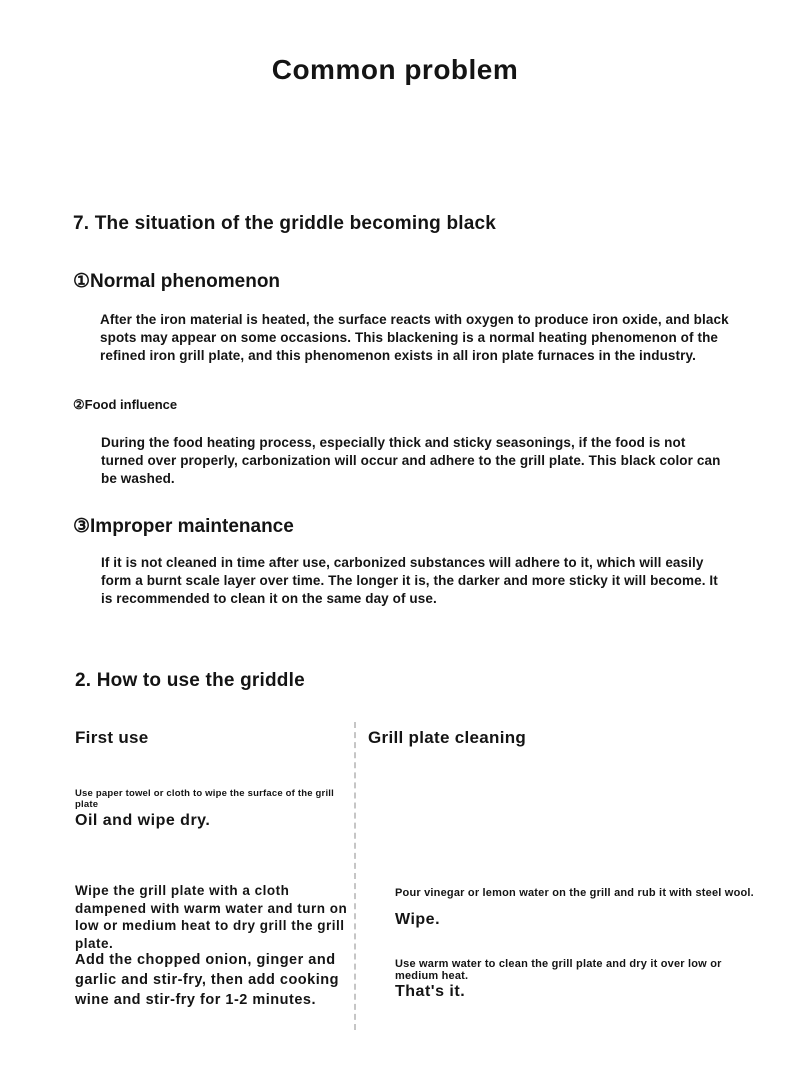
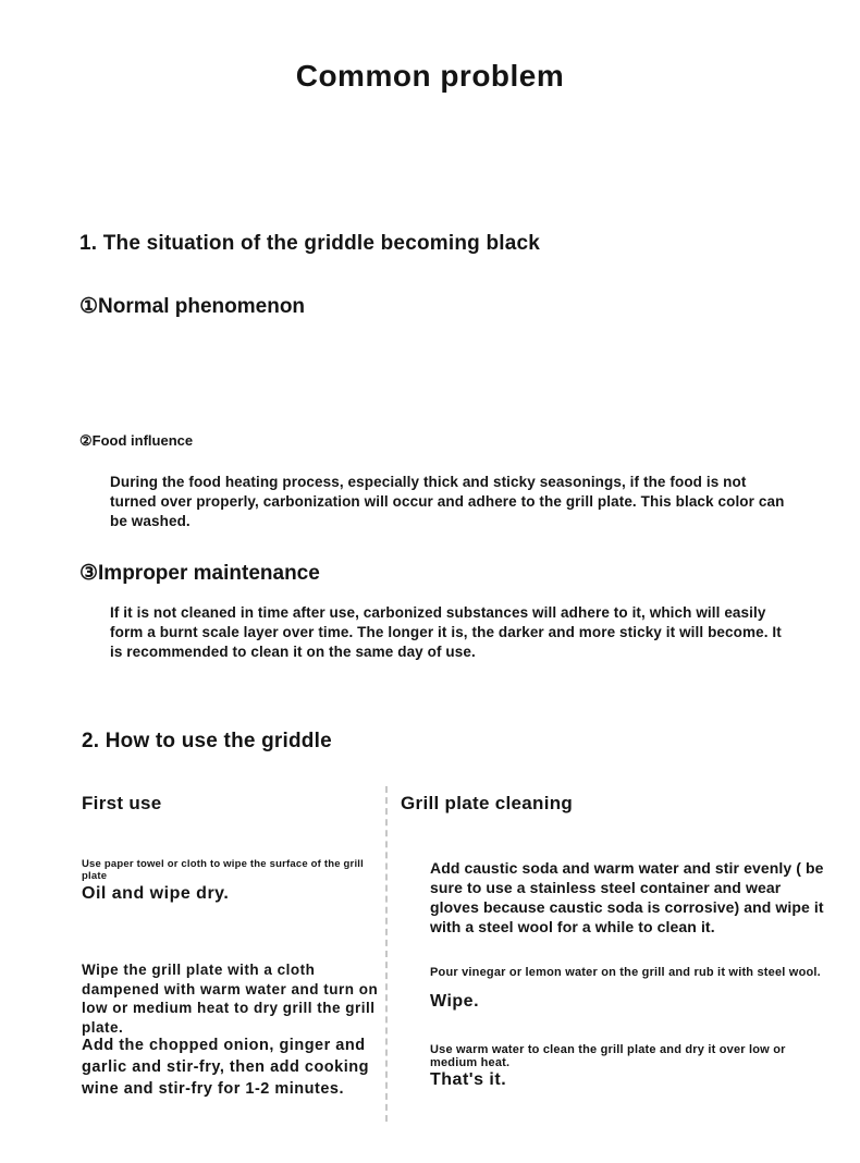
  Common problem
- 7. The situation of the griddle becoming black
+ 1. The situation of the griddle becoming black
  ①Normal phenomenon
- After the iron material is heated, the surface reacts with oxygen to produce iron oxide, and black spots may appear on some occasions. This blackening is a normal heating phenomenon of the refined iron grill plate, and this phenomenon exists in all iron plate furnaces in the industry.
  ②Food influence
  During the food heating process, especially thick and sticky seasonings, if the food is not turned over properly, carbonization will occur and adhere to the grill plate. This black color can be washed.
  ③Improper maintenance
  If it is not cleaned in time after use, carbonized substances will adhere to it, which will easily form a burnt scale layer over time. The longer it is, the darker and more sticky it will become. It is recommended to clean it on the same day of use.
  2. How to use the griddle
  First use
  Use paper towel or cloth to wipe the surface of the grill plate
  Oil and wipe dry.
  Wipe the grill plate with a cloth dampened with warm water and turn on low or medium heat to dry grill the grill plate.
  Add the chopped onion, ginger and garlic and stir-fry, then add cooking wine and stir-fry for 1-2 minutes.
  Grill plate cleaning
+ Add caustic soda and warm water and stir evenly ( be sure to use a stainless steel container and wear gloves because caustic soda is corrosive) and wipe it with a steel wool for a while to clean it.
  Pour vinegar or lemon water on the grill and rub it with steel wool.
  Wipe.
  Use warm water to clean the grill plate and dry it over low or medium heat.
  That's it.
